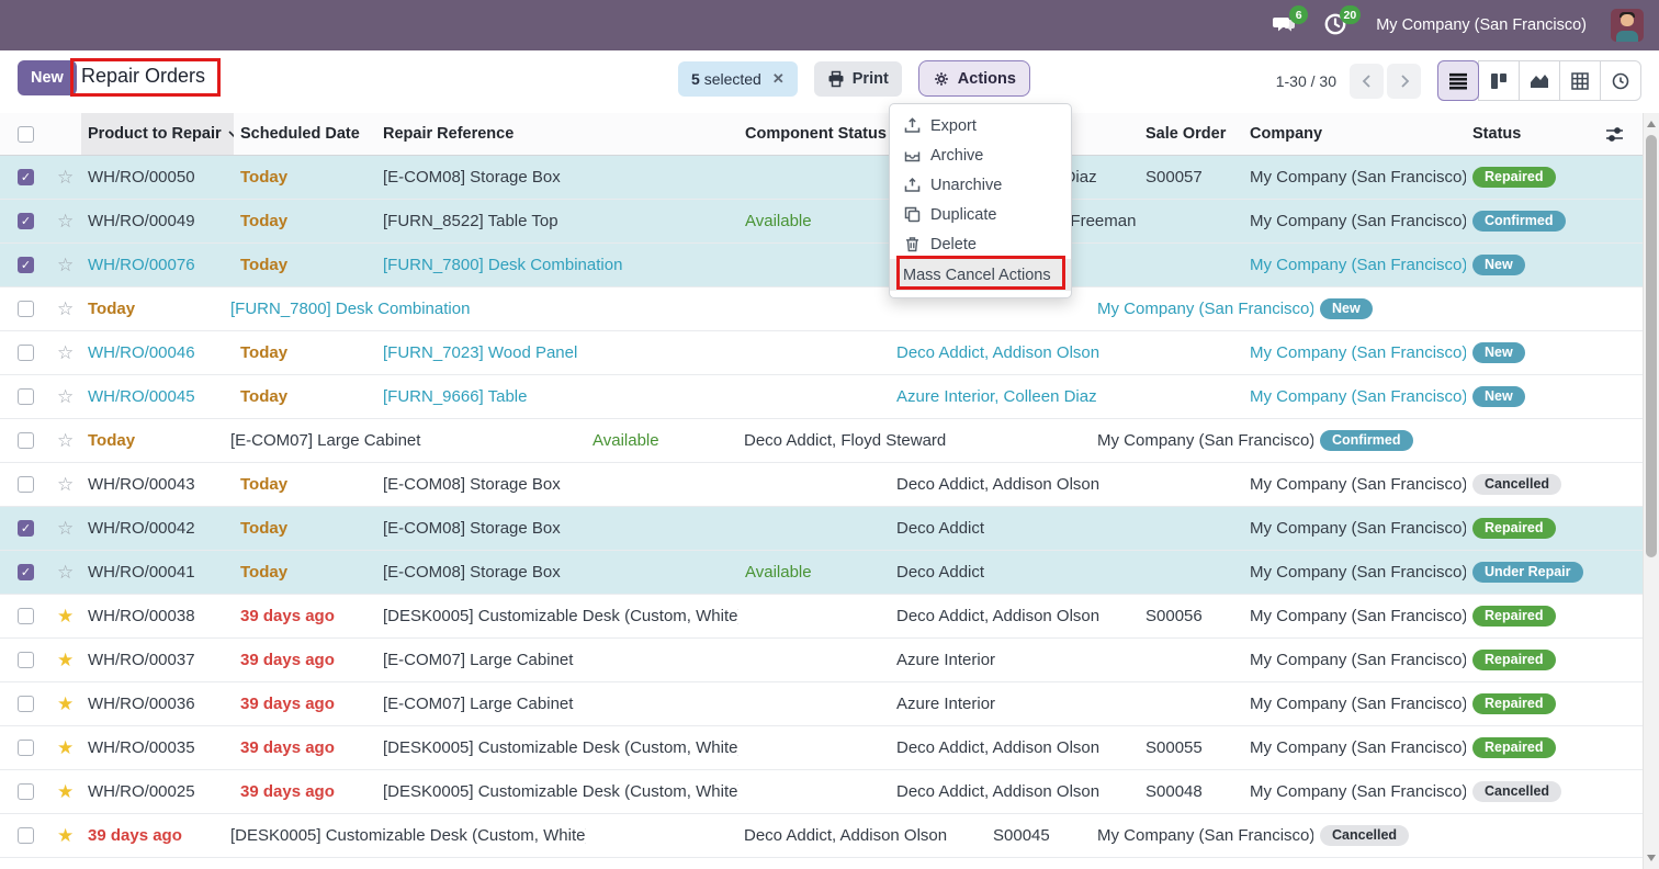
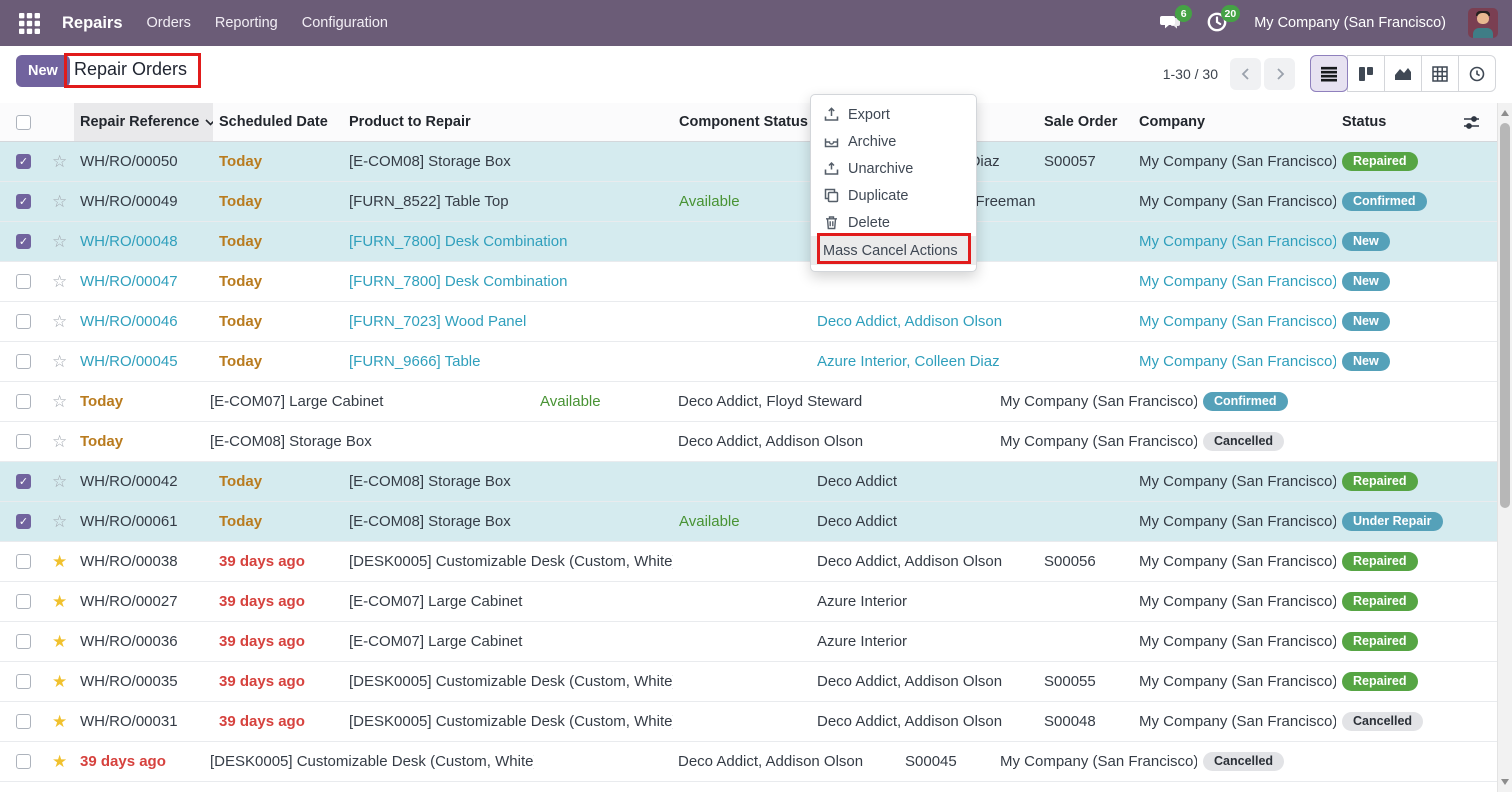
+ Repairs
+ Orders
+ Reporting
+ Configuration
  6
  20
  My Company (San Francisco)
  New
  Repair Orders
- 5 selected
- ✕
- Print
- Actions
  1-30 / 30
- Product to Repair
+ Repair Reference
  Scheduled Date
- Repair Reference
+ Product to Repair
  Component Status
  Sale Order
  Company
  Status
  ✓
  ☆
  WH/RO/00050
  Today
  [E-COM08] Storage Box
  S00057
  My Company (San Francisco)
  Repaired
  ✓
  ☆
  WH/RO/00049
  Today
  [FURN_8522] Table Top
  Available
  My Company (San Francisco)
  Confirmed
  ✓
  ☆
- WH/RO/00076
+ WH/RO/00048
  Today
  [FURN_7800] Desk Combination
  My Company (San Francisco)
  New
  ☆
+ WH/RO/00047
  Today
  [FURN_7800] Desk Combination
  My Company (San Francisco)
  New
  ☆
  WH/RO/00046
  Today
  [FURN_7023] Wood Panel
  Deco Addict, Addison Olson
  My Company (San Francisco)
  New
  ☆
  WH/RO/00045
  Today
  [FURN_9666] Table
  Azure Interior, Colleen Diaz
  My Company (San Francisco)
  New
  ☆
  Today
  [E-COM07] Large Cabinet
  Available
  Deco Addict, Floyd Steward
  My Company (San Francisco)
  Confirmed
  ☆
- WH/RO/00043
  Today
  [E-COM08] Storage Box
  Deco Addict, Addison Olson
  My Company (San Francisco)
  Cancelled
  ✓
  ☆
  WH/RO/00042
  Today
  [E-COM08] Storage Box
  Deco Addict
  My Company (San Francisco)
  Repaired
  ✓
  ☆
- WH/RO/00041
+ WH/RO/00061
  Today
  [E-COM08] Storage Box
  Available
  Deco Addict
  My Company (San Francisco)
  Under Repair
  ★
  WH/RO/00038
  39 days ago
  [DESK0005] Customizable Desk (Custom, White
  Deco Addict, Addison Olson
  S00056
  My Company (San Francisco)
  Repaired
  ★
- WH/RO/00037
+ WH/RO/00027
  39 days ago
  [E-COM07] Large Cabinet
  Azure Interior
  My Company (San Francisco)
  Repaired
  ★
  WH/RO/00036
  39 days ago
  [E-COM07] Large Cabinet
  Azure Interior
  My Company (San Francisco)
  Repaired
  ★
  WH/RO/00035
  39 days ago
  [DESK0005] Customizable Desk (Custom, White
  Deco Addict, Addison Olson
  S00055
  My Company (San Francisco)
  Repaired
  ★
- WH/RO/00025
+ WH/RO/00031
  39 days ago
  [DESK0005] Customizable Desk (Custom, White
  Deco Addict, Addison Olson
  S00048
  My Company (San Francisco)
  Cancelled
  ★
  39 days ago
  [DESK0005] Customizable Desk (Custom, White
  Deco Addict, Addison Olson
  S00045
  My Company (San Francisco)
  Cancelled
  Export
  Archive
  Unarchive
  Duplicate
  Delete
  Mass Cancel Actions
